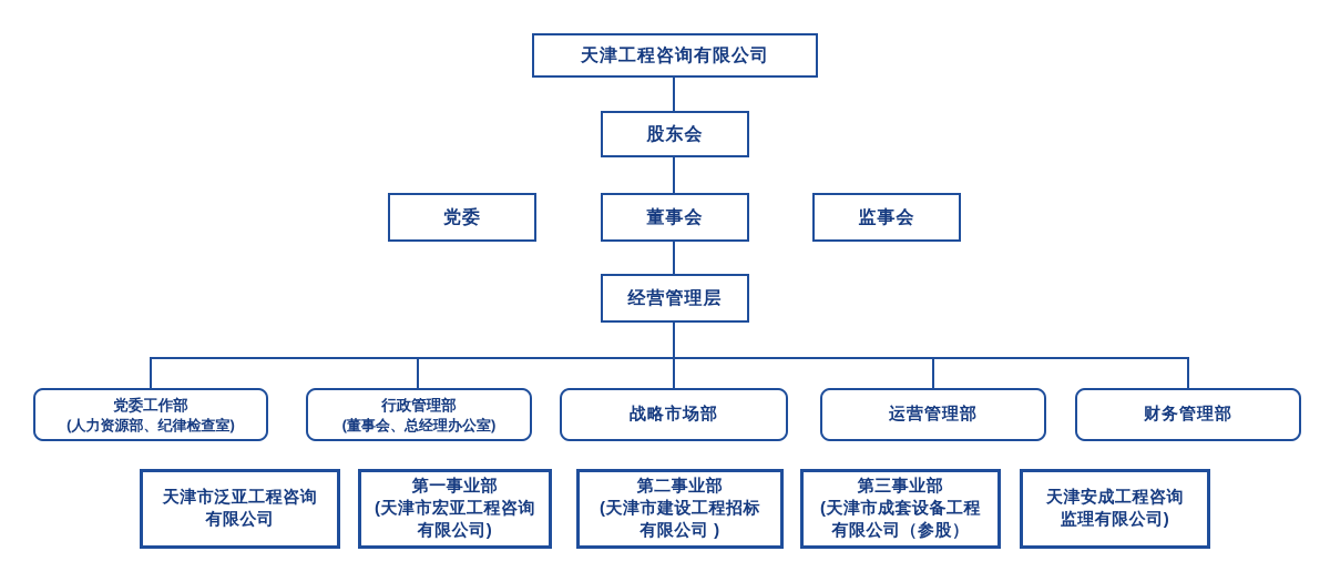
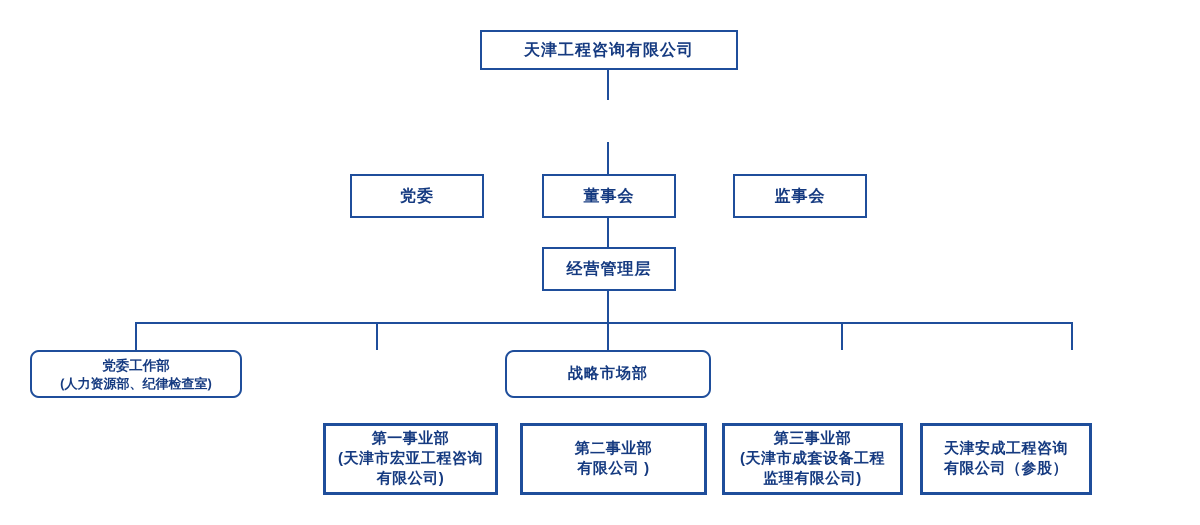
  天津工程咨询有限公司
- 股东会
  党委
  董事会
  监事会
  经营管理层
  党委工作部
  (人力资源部、纪律检查室)
- 行政管理部
- (董事会、总经理办公室)
  战略市场部
- 运营管理部
- 财务管理部
- 天津市泛亚工程咨询
- 有限公司
  第一事业部
  (天津市宏亚工程咨询
  有限公司)
  第二事业部
- (天津市建设工程招标
  有限公司 )
  第三事业部
  (天津市成套设备工程
- 有限公司（参股）
+ 监理有限公司)
  天津安成工程咨询
- 监理有限公司)
+ 有限公司（参股）
